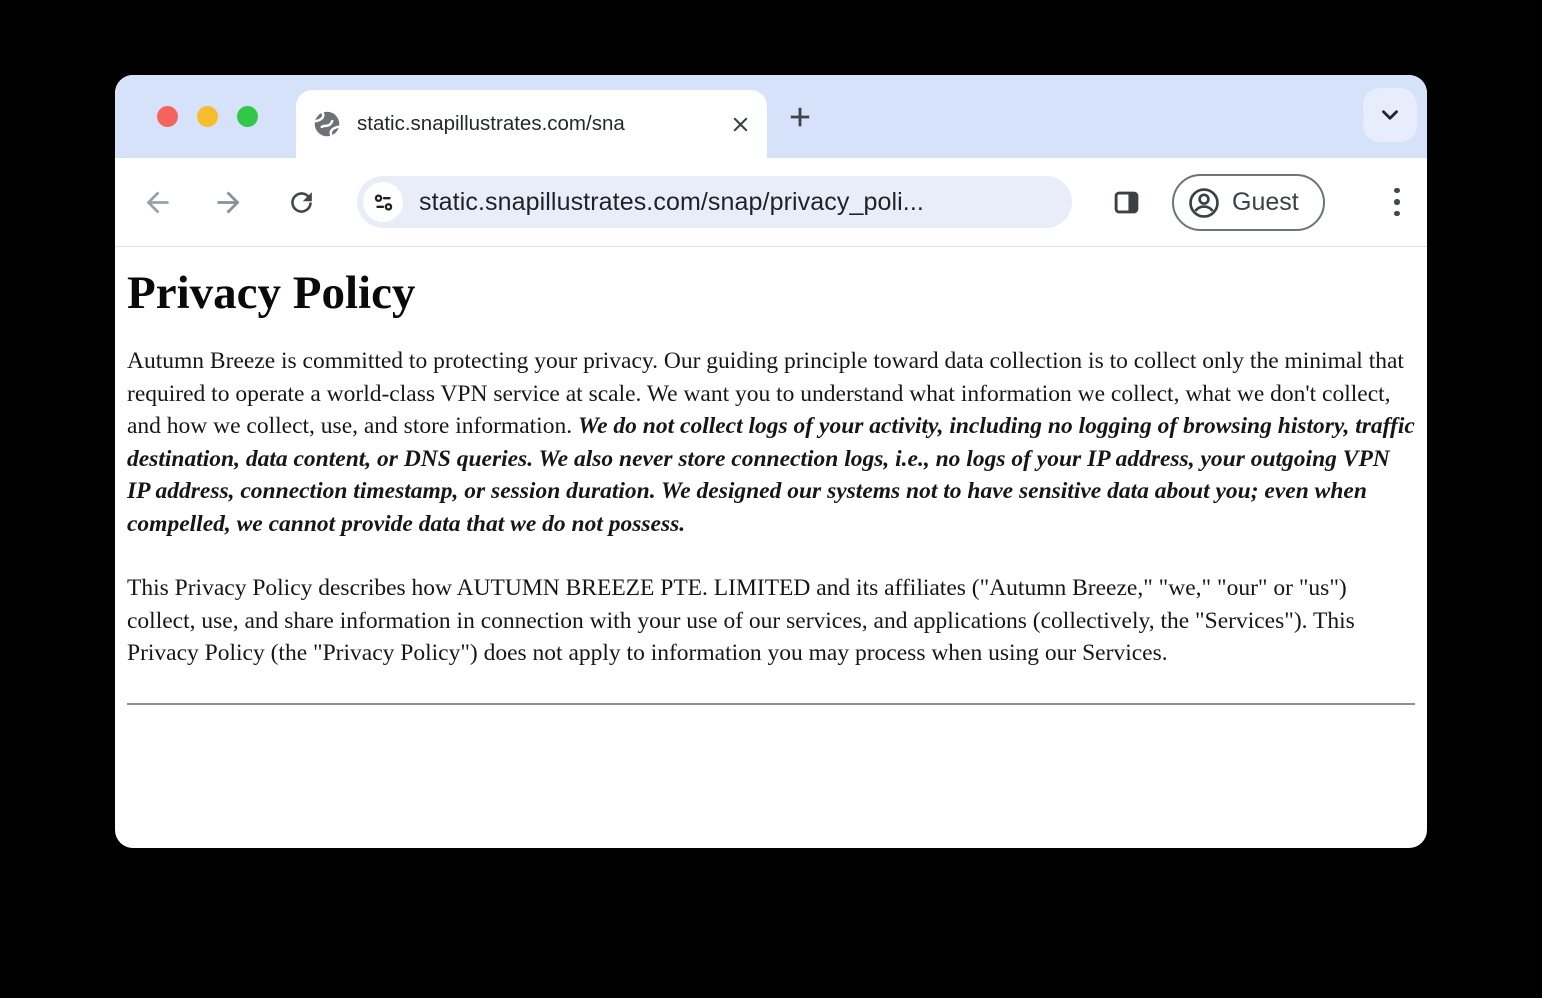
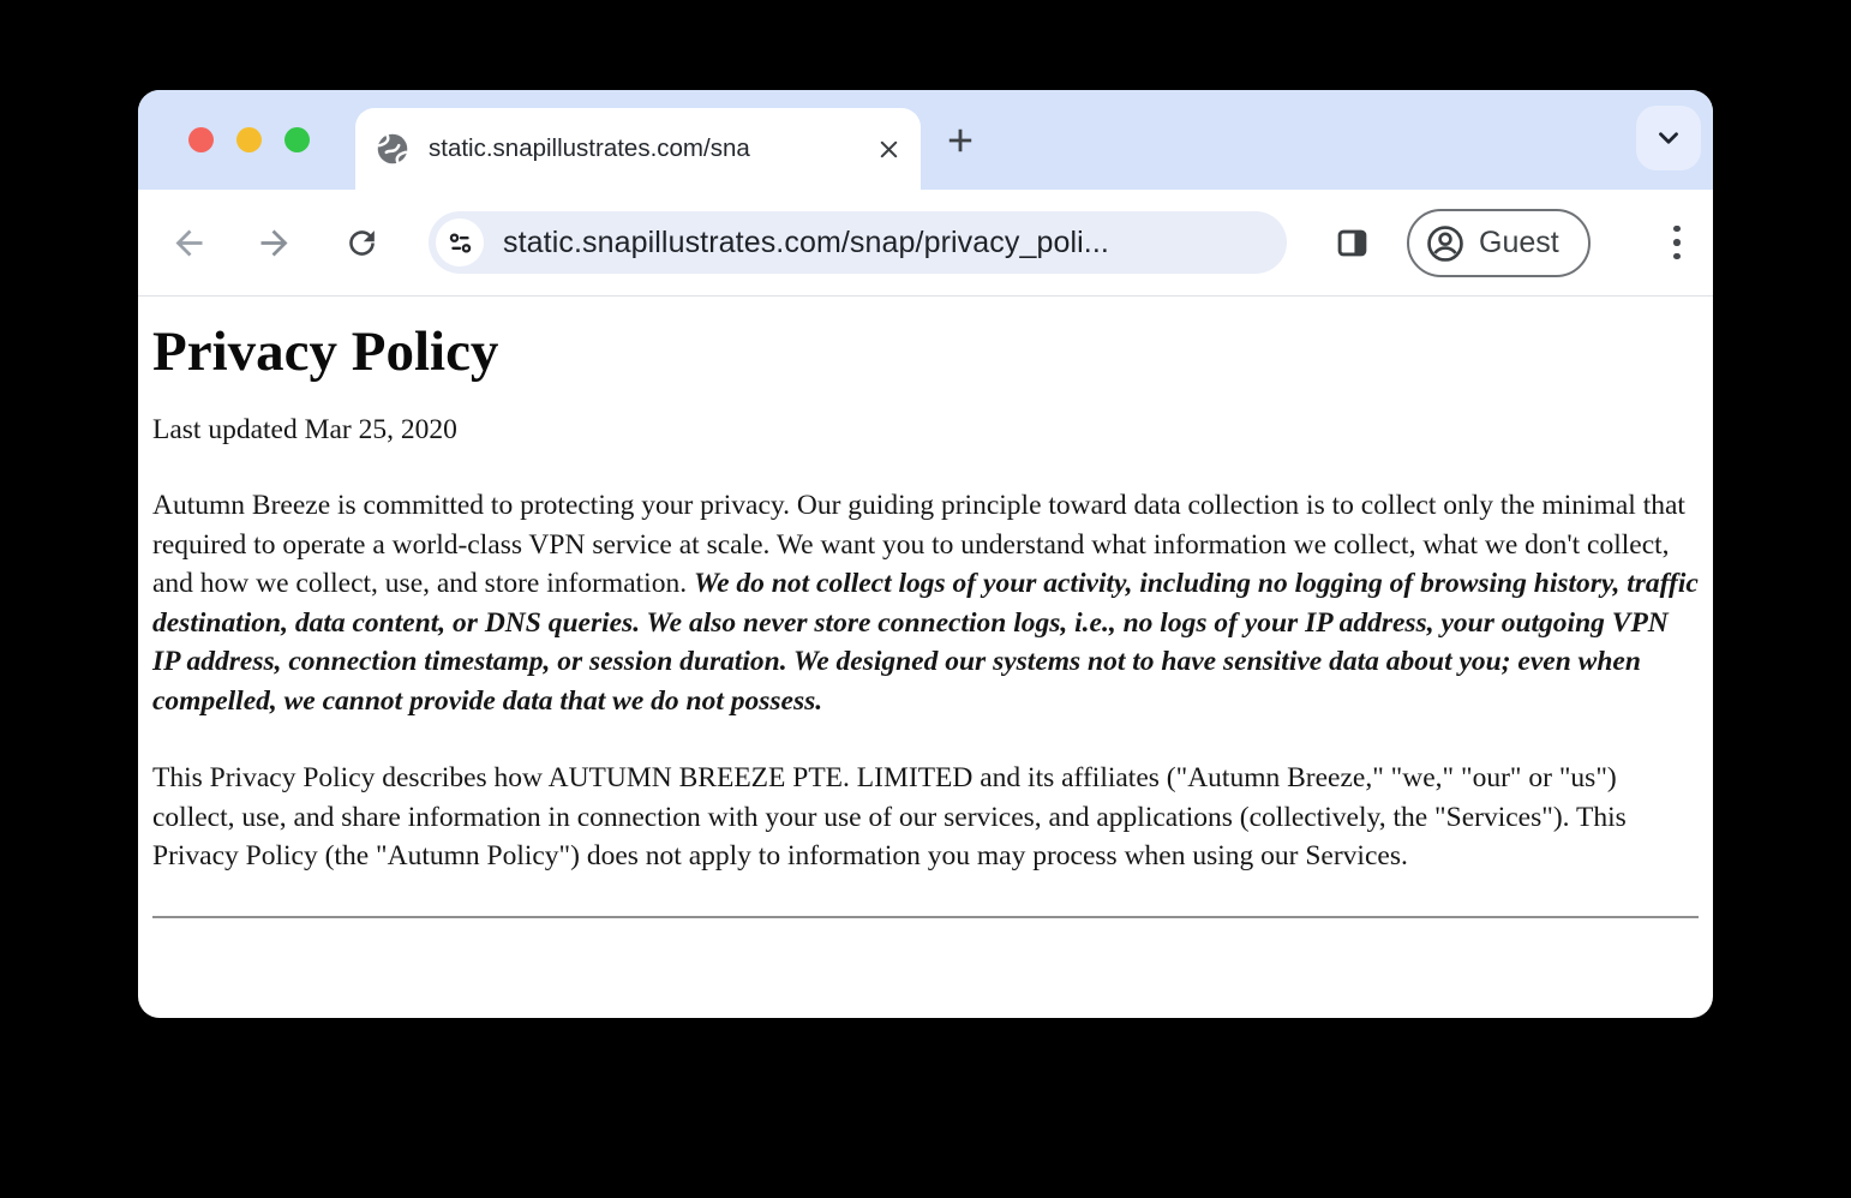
  static.snapillustrates.com/sna
  static.snapillustrates.com/snap/privacy_poli...
  Guest
  Privacy Policy
+ Last updated Mar 25, 2020
  Autumn Breeze is committed to protecting your privacy. Our guiding principle toward data collection is to collect only the minimal that required to operate a world-class VPN service at scale. We want you to understand what information we collect, what we don't collect, and how we collect, use, and store information. We do not collect logs of your activity, including no logging of browsing history, traffic destination, data content, or DNS queries. We also never store connection logs, i.e., no logs of your IP address, your outgoing VPN IP address, connection timestamp, or session duration. We designed our systems not to have sensitive data about you; even when compelled, we cannot provide data that we do not possess.
- This Privacy Policy describes how AUTUMN BREEZE PTE. LIMITED and its affiliates ("Autumn Breeze," "we," "our" or "us") collect, use, and share information in connection with your use of our services, and applications (collectively, the "Services"). This Privacy Policy (the "Privacy Policy") does not apply to information you may process when using our Services.
+ This Privacy Policy describes how AUTUMN BREEZE PTE. LIMITED and its affiliates ("Autumn Breeze," "we," "our" or "us") collect, use, and share information in connection with your use of our services, and applications (collectively, the "Services"). This Privacy Policy (the "Autumn Policy") does not apply to information you may process when using our Services.
